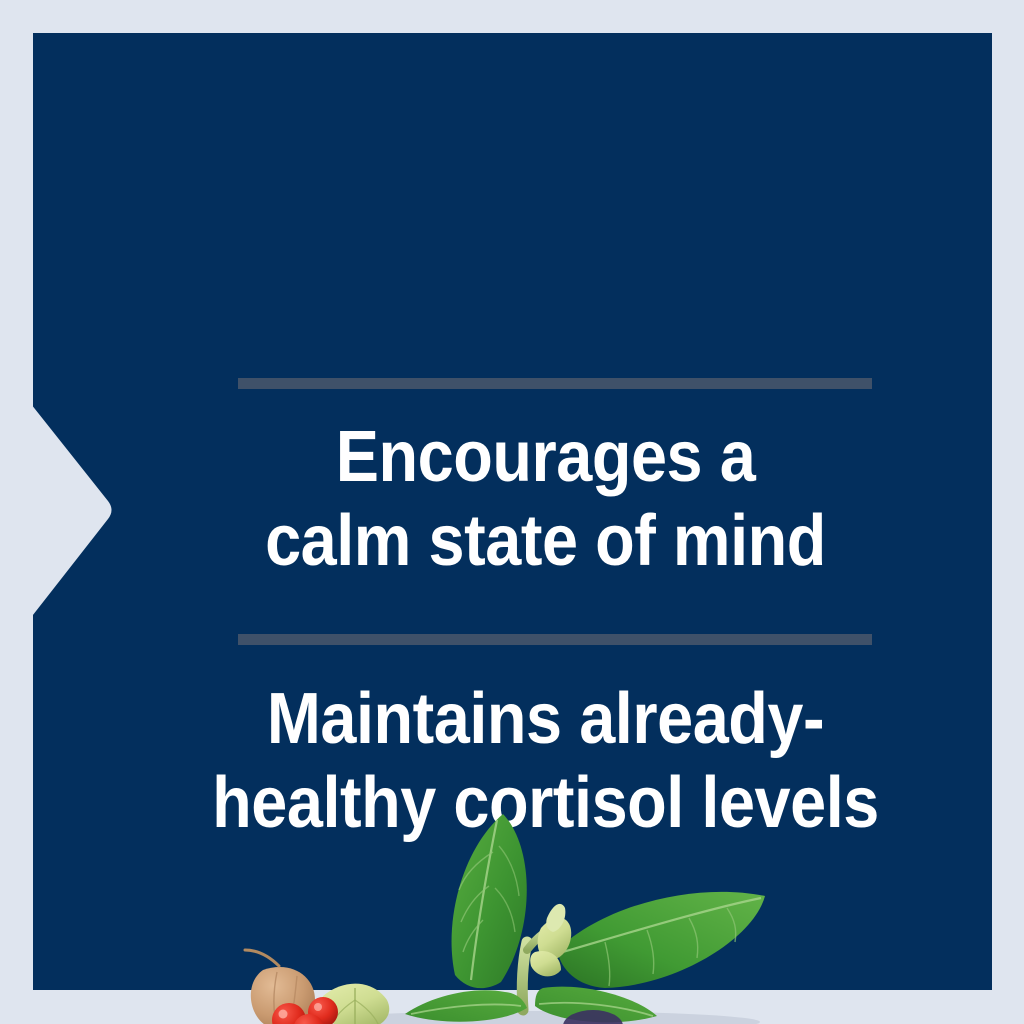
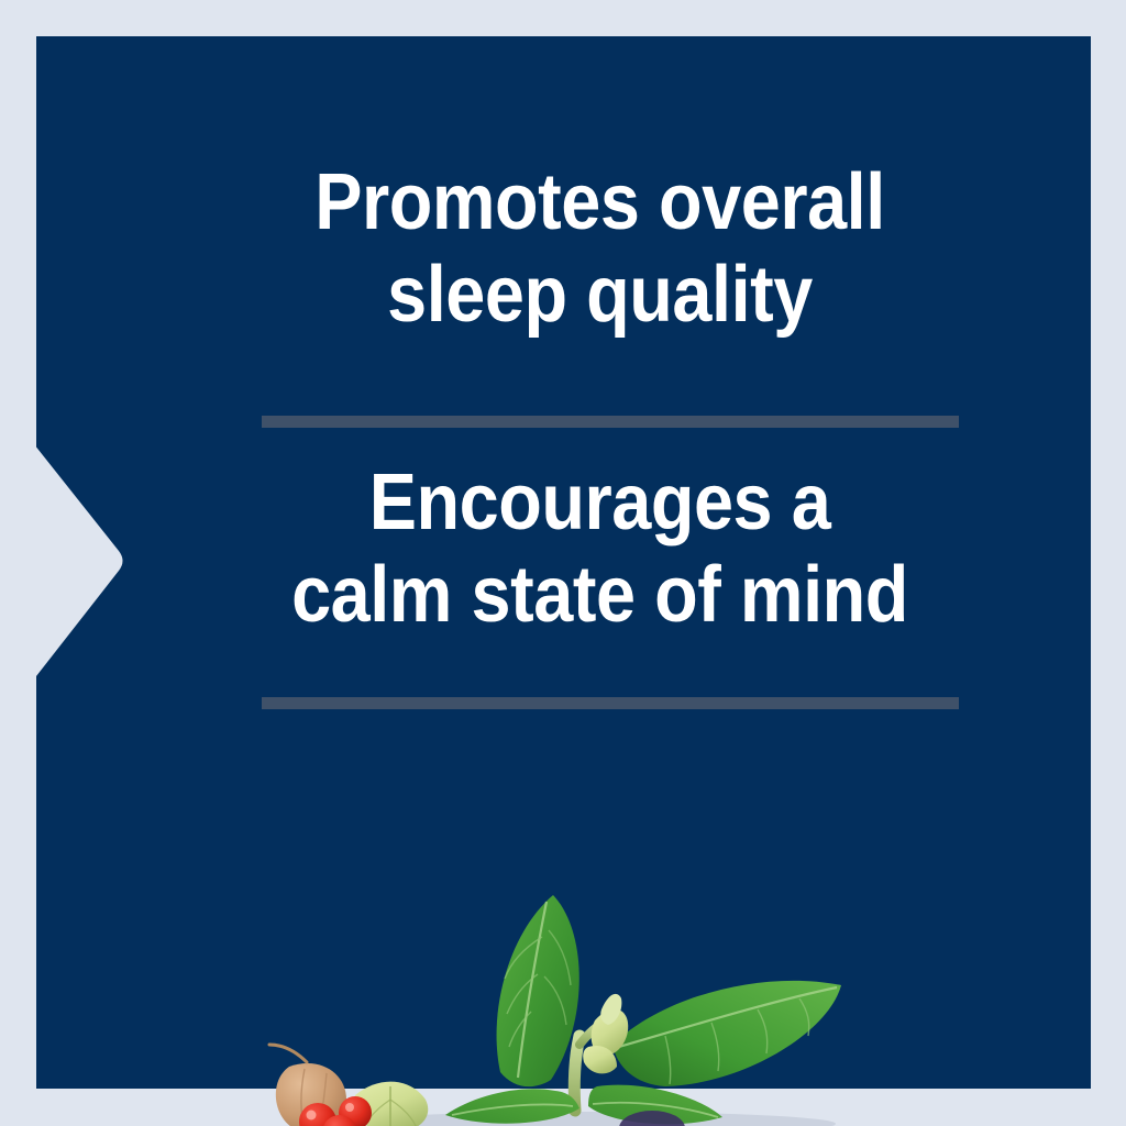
+ Promotes overall
+ sleep quality
  Encourages a
  calm state of mind
- Maintains already-
- healthy cortisol levels
